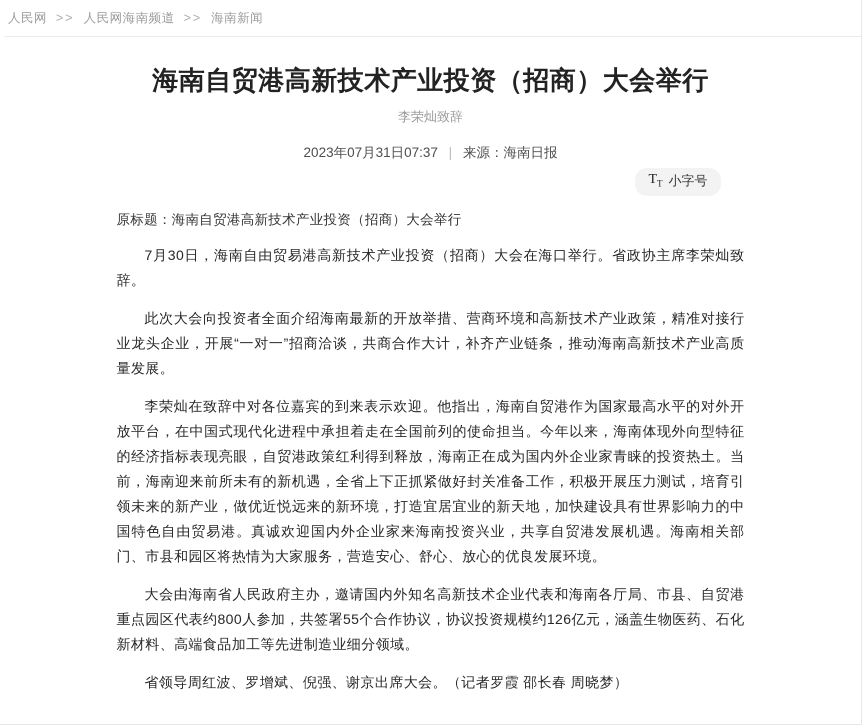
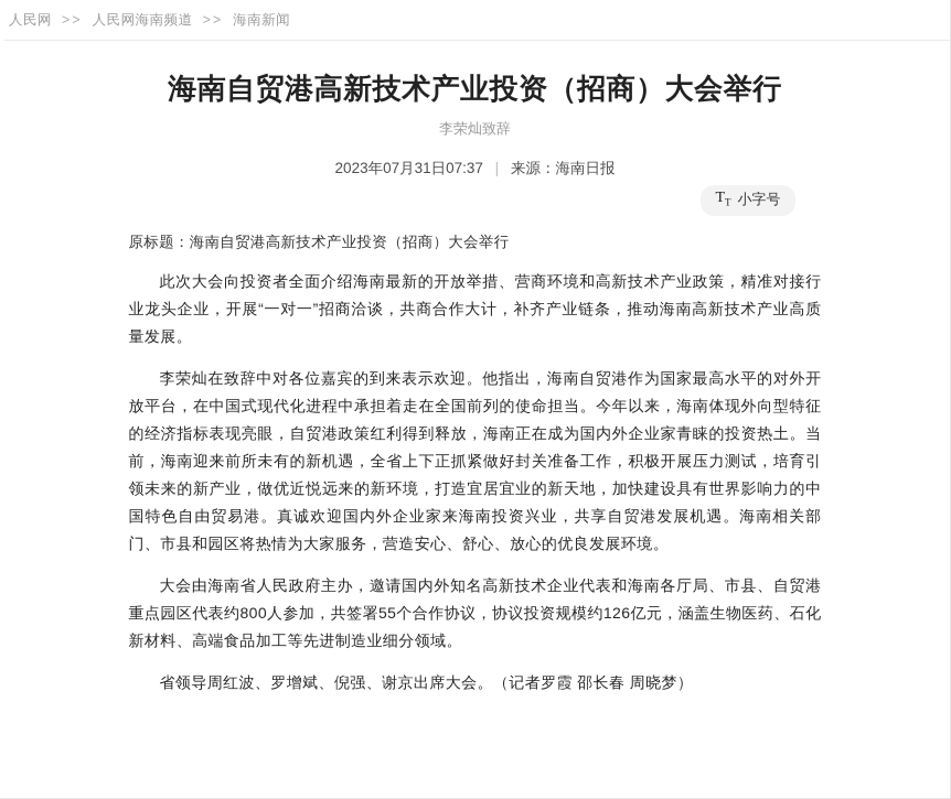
  人民网 >> 人民网海南频道 >> 海南新闻
  海南自贸港高新技术产业投资（招商）大会举行
  李荣灿致辞
  2023年07月31日07:37 | 来源：海南日报
  TT
  小字号
  原标题：海南自贸港高新技术产业投资（招商）大会举行
- 7月30日，海南自由贸易港高新技术产业投资（招商）大会在海口举行。省政协主席李荣灿致辞。
  此次大会向投资者全面介绍海南最新的开放举措、营商环境和高新技术产业政策，精准对接行业龙头企业，开展“一对一”招商洽谈，共商合作大计，补齐产业链条，推动海南高新技术产业高质量发展。
  李荣灿在致辞中对各位嘉宾的到来表示欢迎。他指出，海南自贸港作为国家最高水平的对外开放平台，在中国式现代化进程中承担着走在全国前列的使命担当。今年以来，海南体现外向型特征的经济指标表现亮眼，自贸港政策红利得到释放，海南正在成为国内外企业家青睐的投资热土。当前，海南迎来前所未有的新机遇，全省上下正抓紧做好封关准备工作，积极开展压力测试，培育引领未来的新产业，做优近悦远来的新环境，打造宜居宜业的新天地，加快建设具有世界影响力的中国特色自由贸易港。真诚欢迎国内外企业家来海南投资兴业，共享自贸港发展机遇。海南相关部门、市县和园区将热情为大家服务，营造安心、舒心、放心的优良发展环境。
  大会由海南省人民政府主办，邀请国内外知名高新技术企业代表和海南各厅局、市县、自贸港重点园区代表约800人参加，共签署55个合作协议，协议投资规模约126亿元，涵盖生物医药、石化新材料、高端食品加工等先进制造业细分领域。
  省领导周红波、罗增斌、倪强、谢京出席大会。（记者罗霞 邵长春 周晓梦）
